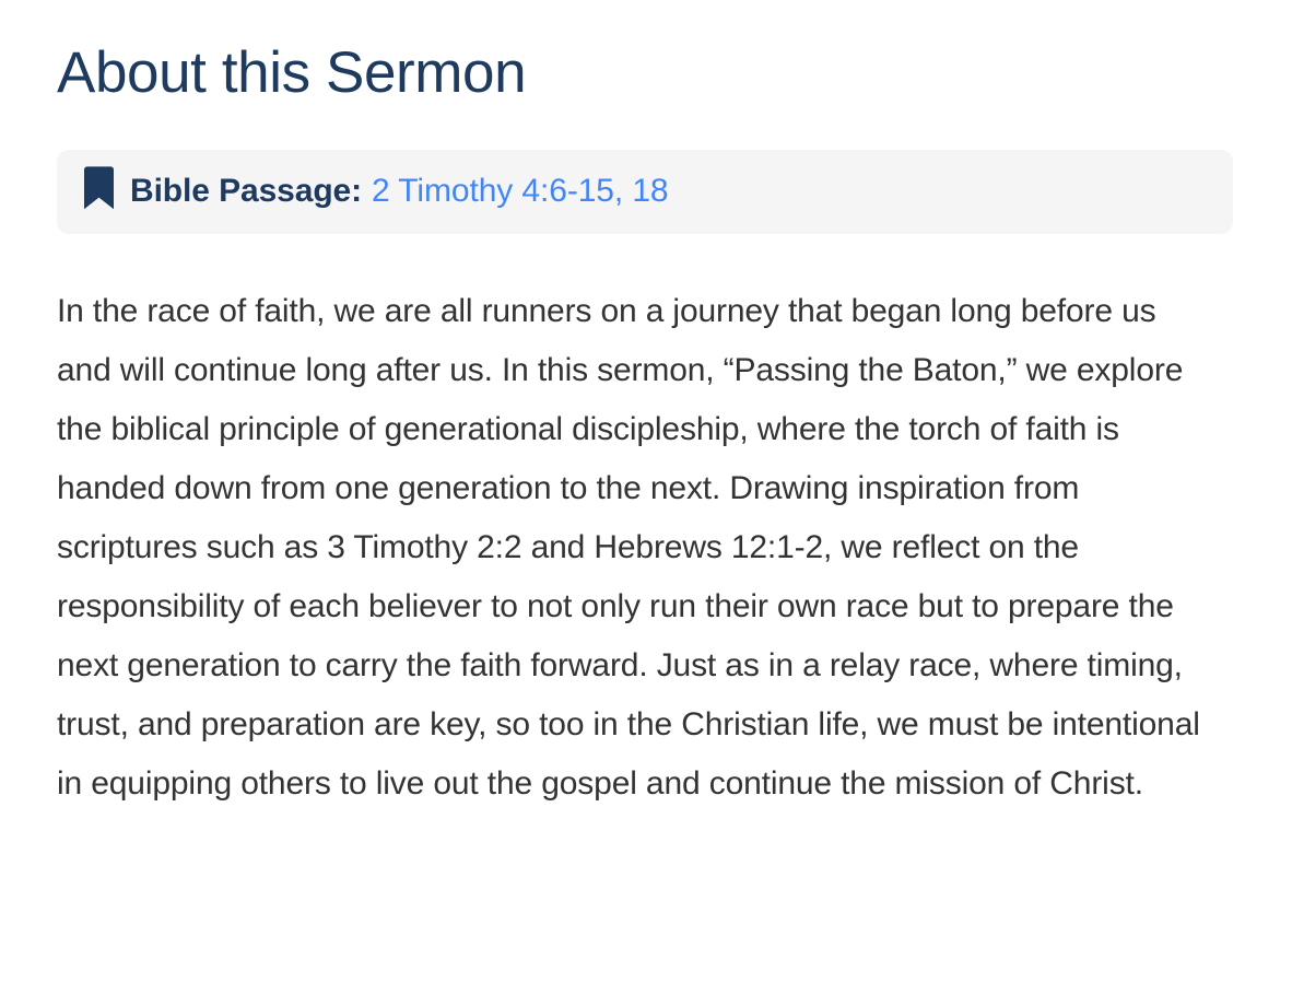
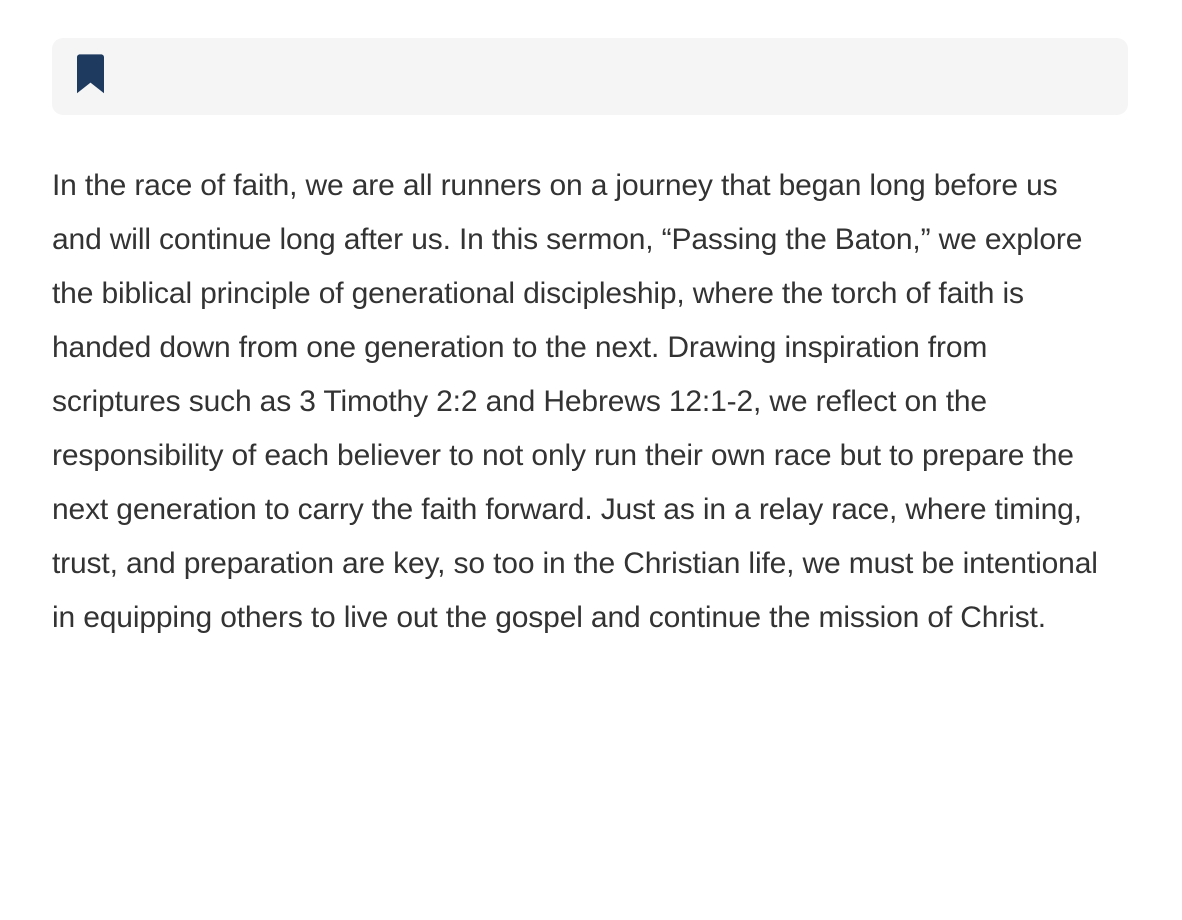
- About this Sermon
- Bible Passage:
- 2 Timothy 4:6-15, 18
  In the race of faith, we are all runners on a journey that began long before us and will continue long after us. In this sermon, “Passing the Baton,” we explore the biblical principle of generational discipleship, where the torch of faith is handed down from one generation to the next. Drawing inspiration from scriptures such as 3 Timothy 2:2 and Hebrews 12:1-2, we reflect on the responsibility of each believer to not only run their own race but to prepare the next generation to carry the faith forward. Just as in a relay race, where timing, trust, and preparation are key, so too in the Christian life, we must be intentional in equipping others to live out the gospel and continue the mission of Christ.
